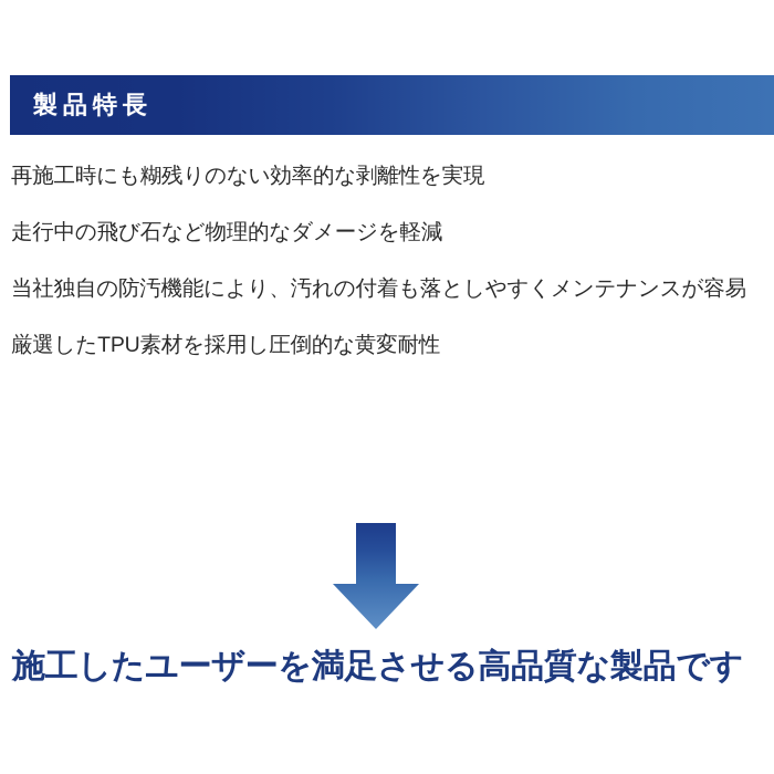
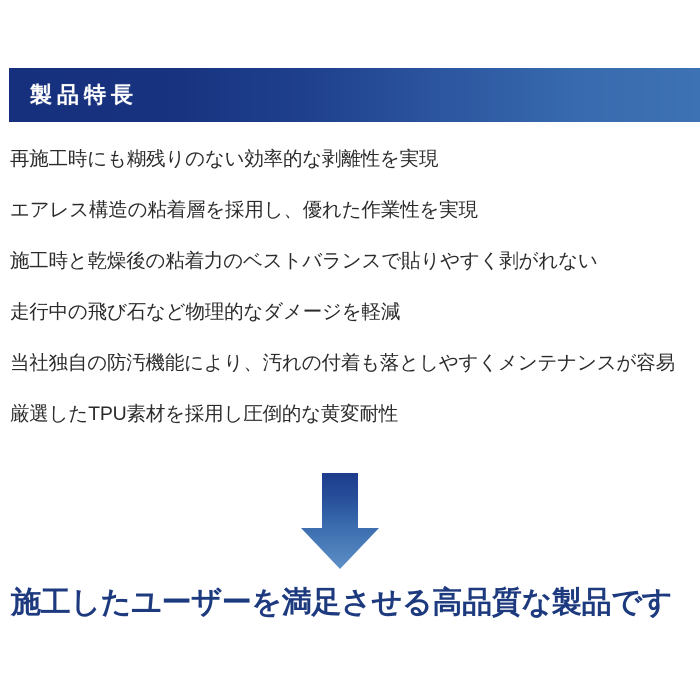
  製品特長
  再施工時にも糊残りのない効率的な剥離性を実現
+ エアレス構造の粘着層を採用し、優れた作業性を実現
+ 施工時と乾燥後の粘着力のベストバランスで貼りやすく剥がれない
  走行中の飛び石など物理的なダメージを軽減
  当社独自の防汚機能により、汚れの付着も落としやすくメンテナンスが容易
  厳選したTPU素材を採用し圧倒的な黄変耐性
  施工したユーザーを満足させる高品質な製品です
